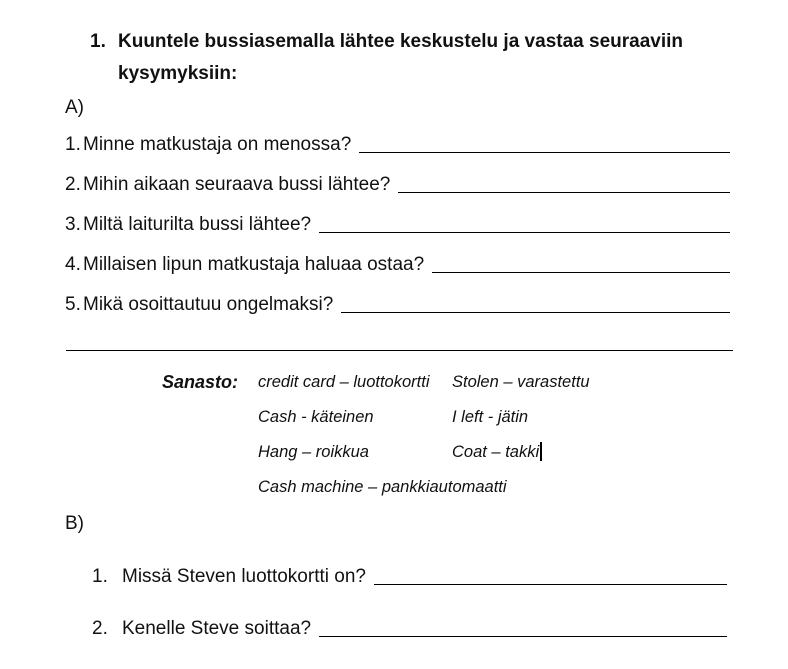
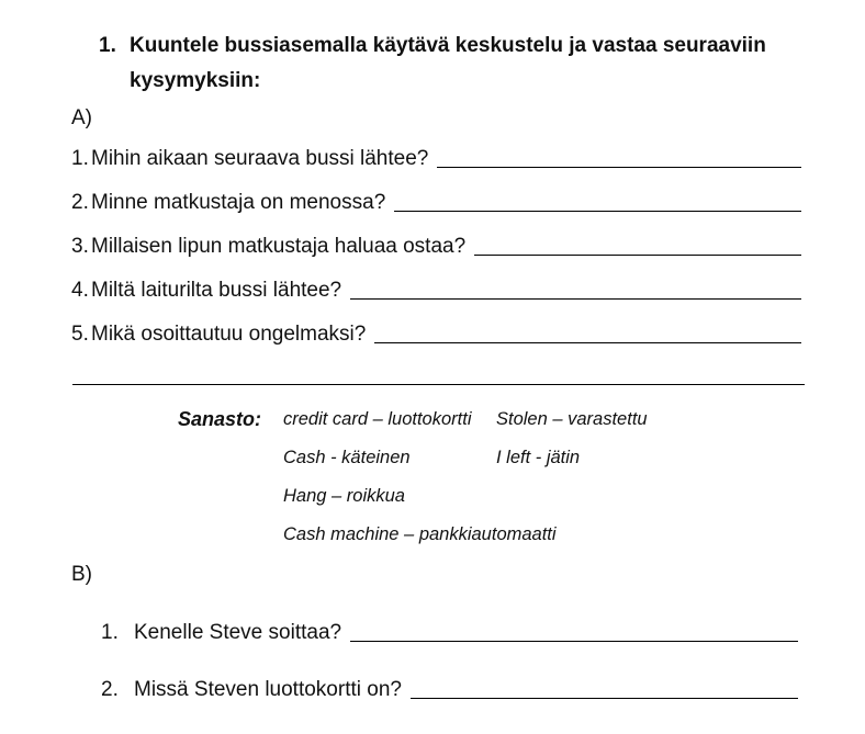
  1.
- Kuuntele bussiasemalla lähtee keskustelu ja vastaa seuraaviin kysymyksiin:
+ Kuuntele bussiasemalla käytävä keskustelu ja vastaa seuraaviin kysymyksiin:
  A)
  1.
- Minne matkustaja on menossa?
+ Mihin aikaan seuraava bussi lähtee?
  2.
- Mihin aikaan seuraava bussi lähtee?
+ Minne matkustaja on menossa?
  3.
- Miltä laiturilta bussi lähtee?
+ Millaisen lipun matkustaja haluaa ostaa?
  4.
- Millaisen lipun matkustaja haluaa ostaa?
+ Miltä laiturilta bussi lähtee?
  5.
  Mikä osoittautuu ongelmaksi?
  Sanasto:
  credit card – luottokortti
  Stolen – varastettu
  Cash - käteinen
  I left - jätin
  Hang – roikkua
- Coat – takki
  Cash machine – pankkiautomaatti
  B)
  1.
- Missä Steven luottokortti on?
+ Kenelle Steve soittaa?
  2.
- Kenelle Steve soittaa?
+ Missä Steven luottokortti on?
